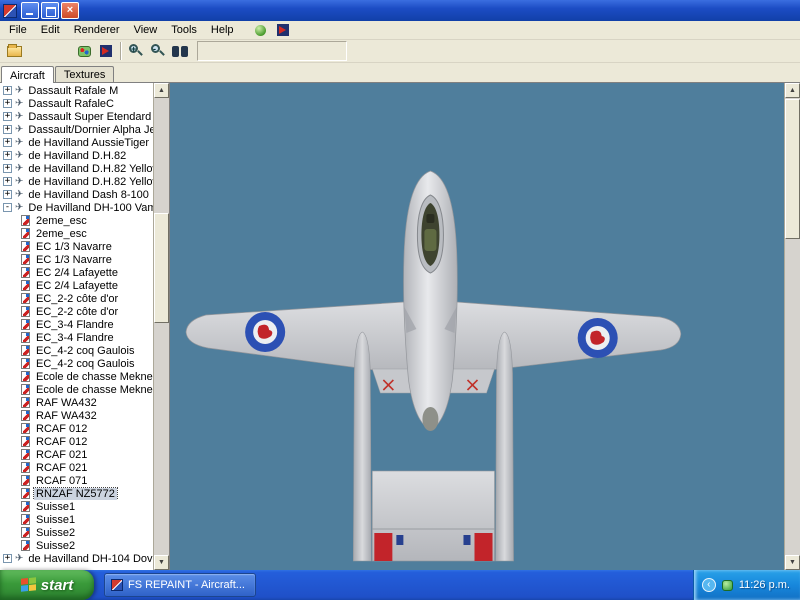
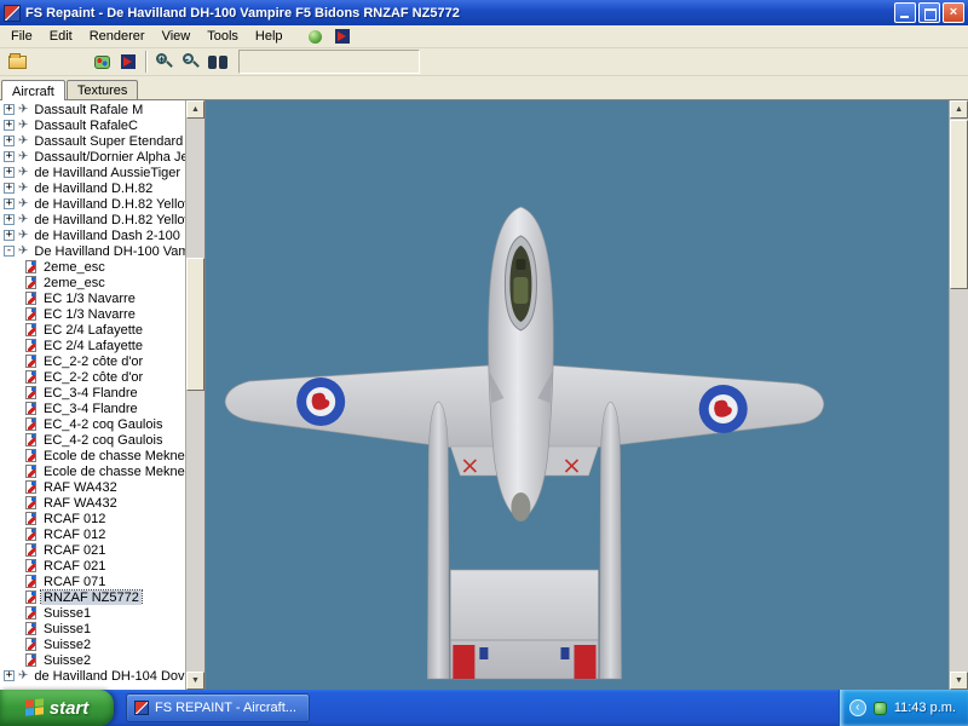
+ FS Repaint - De Havilland DH-100 Vampire F5 Bidons RNZAF NZ5772
  ×
  File
  Edit
  Renderer
  View
  Tools
  Help
  +
  -
  Aircraft
  Textures
  +
  ✈
  Dassault Rafale M
  +
  ✈
  Dassault RafaleC
  +
  ✈
  Dassault Super Etendard
  +
  ✈
  Dassault/Dornier Alpha J
  +
  ✈
  de Havilland AussieTiger
  +
  ✈
  de Havilland D.H.82
  +
  ✈
  de Havilland D.H.82 Yello
  +
  ✈
  de Havilland D.H.82 Yello
  +
  ✈
- de Havilland Dash 8-100
+ de Havilland Dash 2-100
  -
  ✈
  De Havilland DH-100 Vam
  2eme_esc
  2eme_esc
  EC 1/3 Navarre
  EC 1/3 Navarre
  EC 2/4 Lafayette
  EC 2/4 Lafayette
  EC_2-2 côte d'or
  EC_2-2 côte d'or
  EC_3-4 Flandre
  EC_3-4 Flandre
  EC_4-2 coq Gaulois
  EC_4-2 coq Gaulois
  Ecole de chasse Mekne
  Ecole de chasse Mekne
  RAF WA432
  RAF WA432
  RCAF 012
  RCAF 012
  RCAF 021
  RCAF 021
  RCAF 071
  RNZAF NZ5772
  Suisse1
  Suisse1
  Suisse2
  Suisse2
  +
  ✈
  de Havilland DH-104 Dov
  start
  FS REPAINT - Aircraft...
  ‹
- 11:26 p.m.
+ 11:43 p.m.
